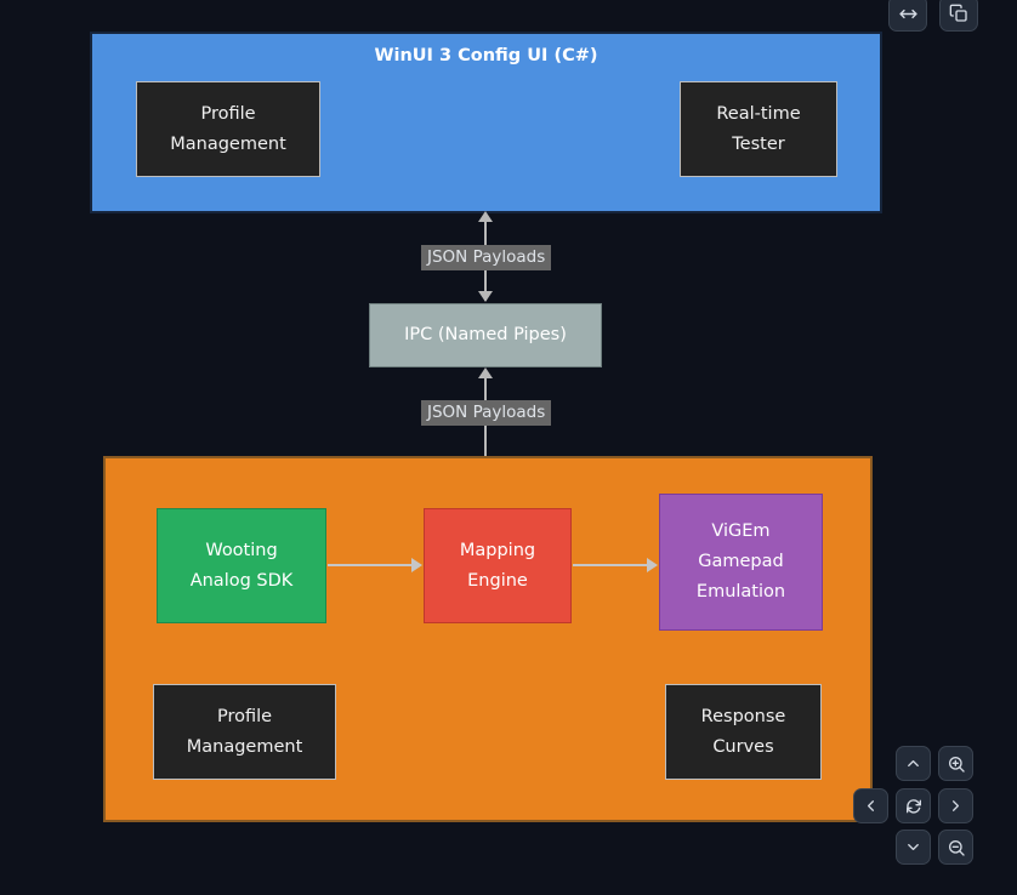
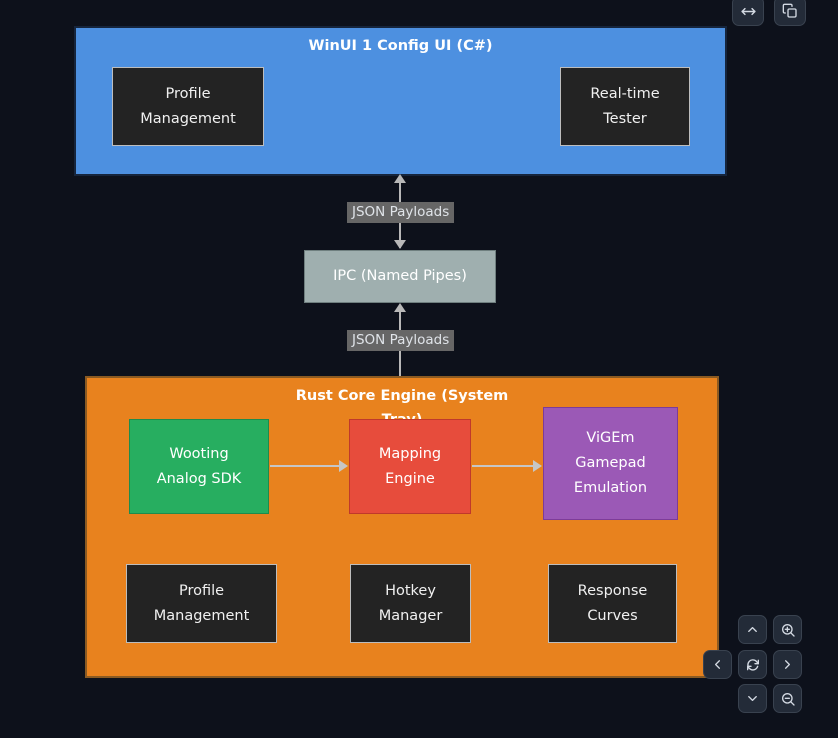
- WinUI 3 Config UI (C#)
+ WinUI 1 Config UI (C#)
  Profile
  Management
  Real-time
  Tester
  JSON Payloads
  IPC (Named Pipes)
  JSON Payloads
+ Rust Core Engine (System
  Wooting
  Analog SDK
  Mapping
  Engine
  ViGEm
  Gamepad
  Emulation
  Profile
  Management
+ Hotkey
+ Manager
  Response
  Curves
